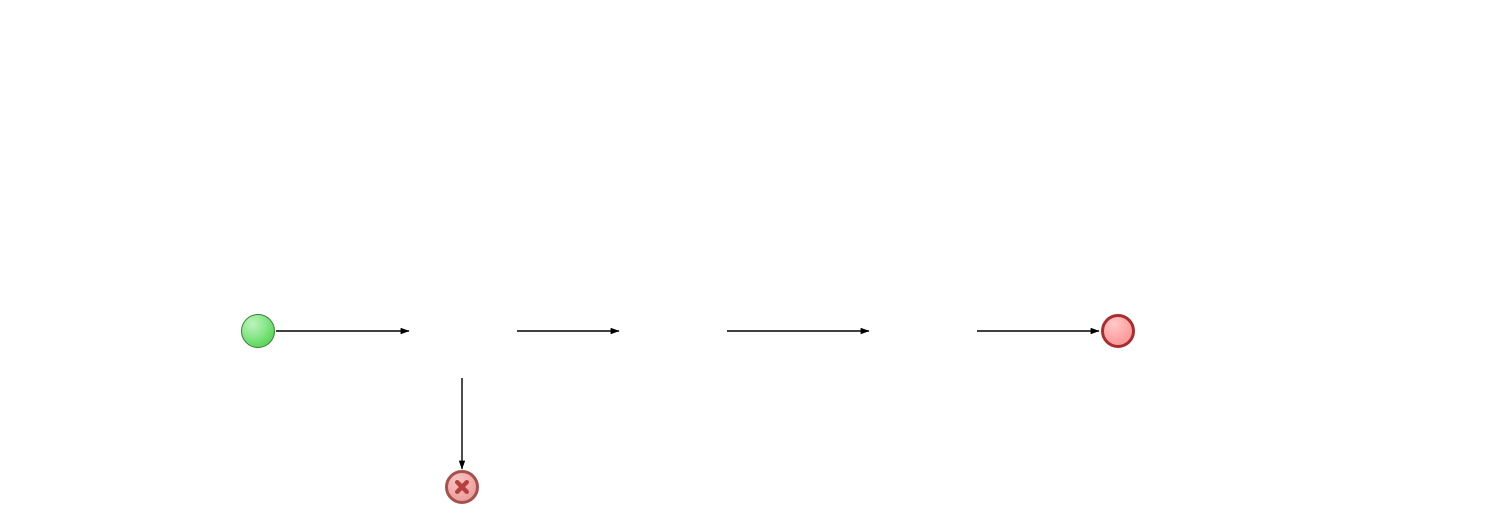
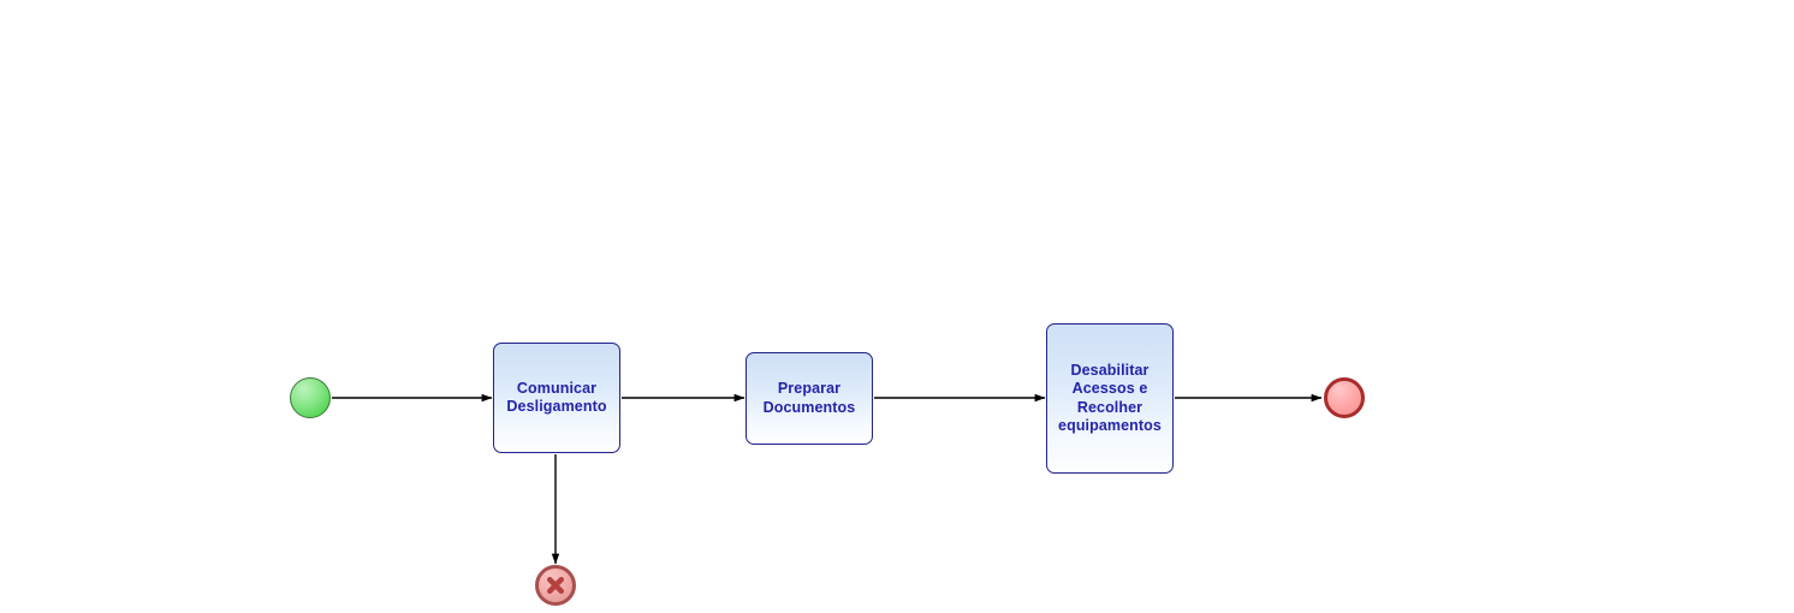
+ Comunicar
+ Desligamento
+ Preparar
+ Documentos
+ Desabilitar
+ Acessos e
+ Recolher
+ equipamentos
